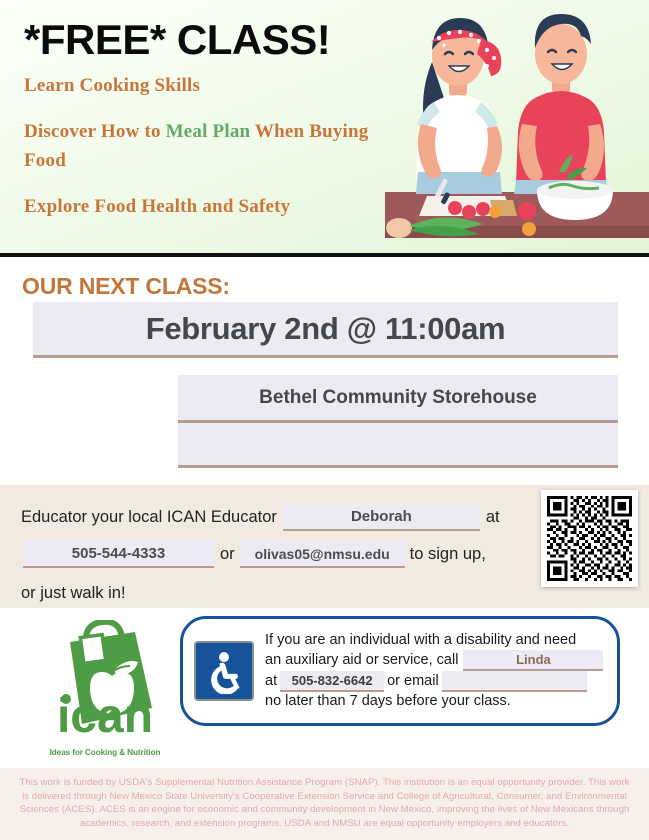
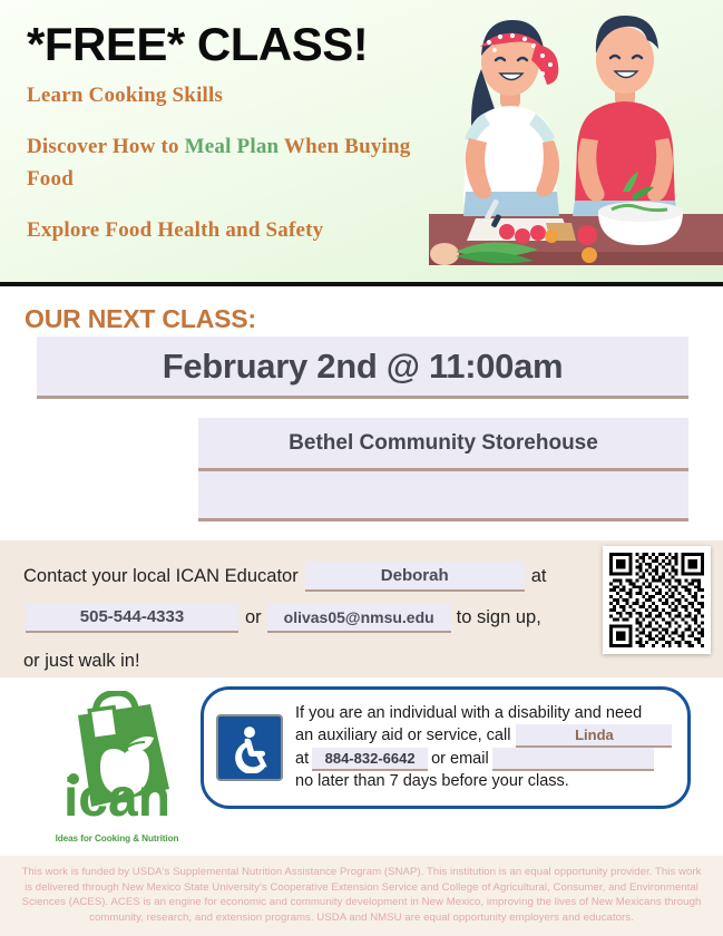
  *FREE* CLASS!
  Learn Cooking Skills
  Discover How to Meal Plan When Buying Food
  Explore Food Health and Safety
  OUR NEXT CLASS:
  February 2nd @ 11:00am
  Bethel Community Storehouse
- Educator your local ICAN Educator
+ Contact your local ICAN Educator
  Deborah
  at
  505-544-4333
  or
  olivas05@nmsu.edu
  to sign up,
  or just walk in!
  ican
  Ideas for Cooking & Nutrition
  If you are an individual with a disability and need
  an auxiliary aid or service, call
  Linda
  at
- 505-832-6642
+ 884-832-6642
  or email
  no later than 7 days before your class.
- This work is funded by USDA's Supplemental Nutrition Assistance Program (SNAP). This institution is an equal opportunity provider. This work is delivered through New Mexico State University's Cooperative Extension Service and College of Agricultural, Consumer, and Environmental Sciences (ACES). ACES is an engine for economic and community development in New Mexico, improving the lives of New Mexicans through academics, research, and extension programs. USDA and NMSU are equal opportunity employers and educators.
+ This work is funded by USDA's Supplemental Nutrition Assistance Program (SNAP). This institution is an equal opportunity provider. This work is delivered through New Mexico State University's Cooperative Extension Service and College of Agricultural, Consumer, and Environmental Sciences (ACES). ACES is an engine for economic and community development in New Mexico, improving the lives of New Mexicans through community, research, and extension programs. USDA and NMSU are equal opportunity employers and educators.
